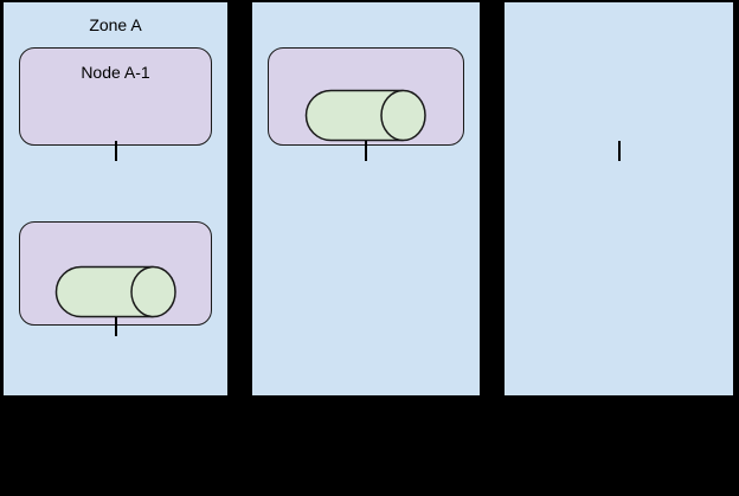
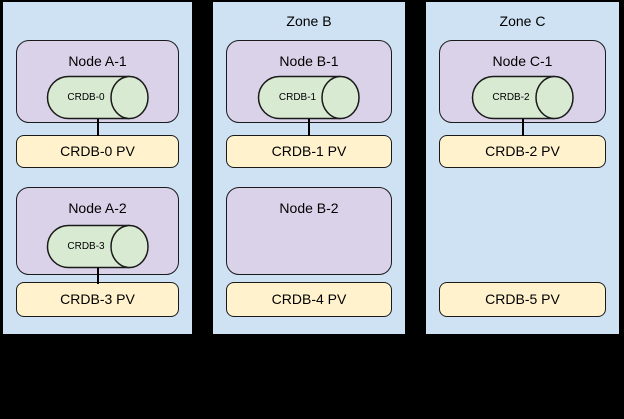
- Zone A
  Node A-1
+ CRDB-0
+ CRDB-0 PV
+ Node A-2
+ CRDB-3
+ CRDB-3 PV
+ Zone B
+ Node B-1
+ CRDB-1
+ CRDB-1 PV
+ Node B-2
+ CRDB-4 PV
+ Zone C
+ Node C-1
+ CRDB-2
+ CRDB-2 PV
+ CRDB-5 PV
